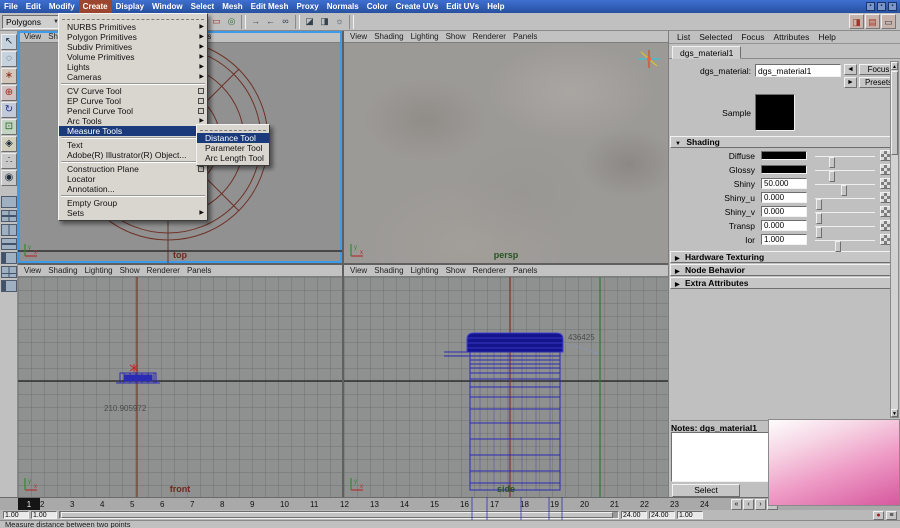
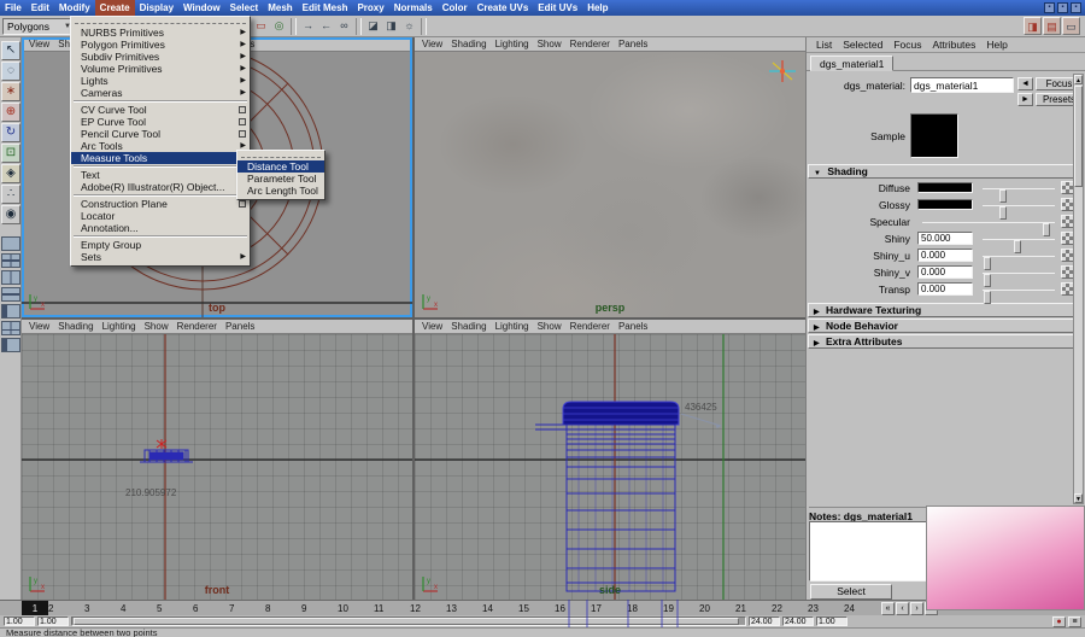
  File
  Edit
  Modify
  Create
  Display
  Window
  Select
  Mesh
  Edit Mesh
  Proxy
  Normals
  Color
  Create UVs
  Edit UVs
  Help
  Polygons
  ▭
  ◎
  →
  ←
  ∞
  ◪
  ◨
  ☼
  ◨
  ▤
  ▭
  ↖
  ◌
  ∗
  ⊕
  ↻
  ⊡
  ◈
  ∴
  ◉
  View
  top
  View
  Shading
  Lighting
  Show
  Renderer
  Panels
  persp
  View
  Shading
  Lighting
  Show
  Renderer
  Panels
  210.905972
  front
  View
  Shading
  Lighting
  Show
  Renderer
  Panels
  436425
  side
  List
  Selected
  Focus
  Attributes
  Help
  dgs_material1
  dgs_material:
  dgs_material1
  Focus
  Preset
  Sample
  Shading
  Diffuse
  Glossy
+ Specular
  Shiny
  50.000
  Shiny_u
  0.000
  Shiny_v
  0.000
  Transp
  0.000
- Ior
- 1.000
  Hardware Texturing
  Node Behavior
  Extra Attributes
  Notes: dgs_material1
  Select
  1
  2
  3
  4
  5
  6
  7
  8
  9
  10
  11
  12
  13
  14
  15
  16
  17
  18
  19
  20
  21
  22
  23
  24
  1.00
  1.00
  24.00
  24.00
  1.00
  Measure distance between two points
  NURBS Primitives
  Polygon Primitives
  Subdiv Primitives
  Volume Primitives
  Lights
  Cameras
  CV Curve Tool
  EP Curve Tool
  Pencil Curve Tool
  Arc Tools
  Measure Tools
  Text
  Adobe(R) Illustrator(R) Object...
  Construction Plane
  Locator
  Annotation...
  Empty Group
  Sets
  Distance Tool
  Parameter Tool
  Arc Length Tool
